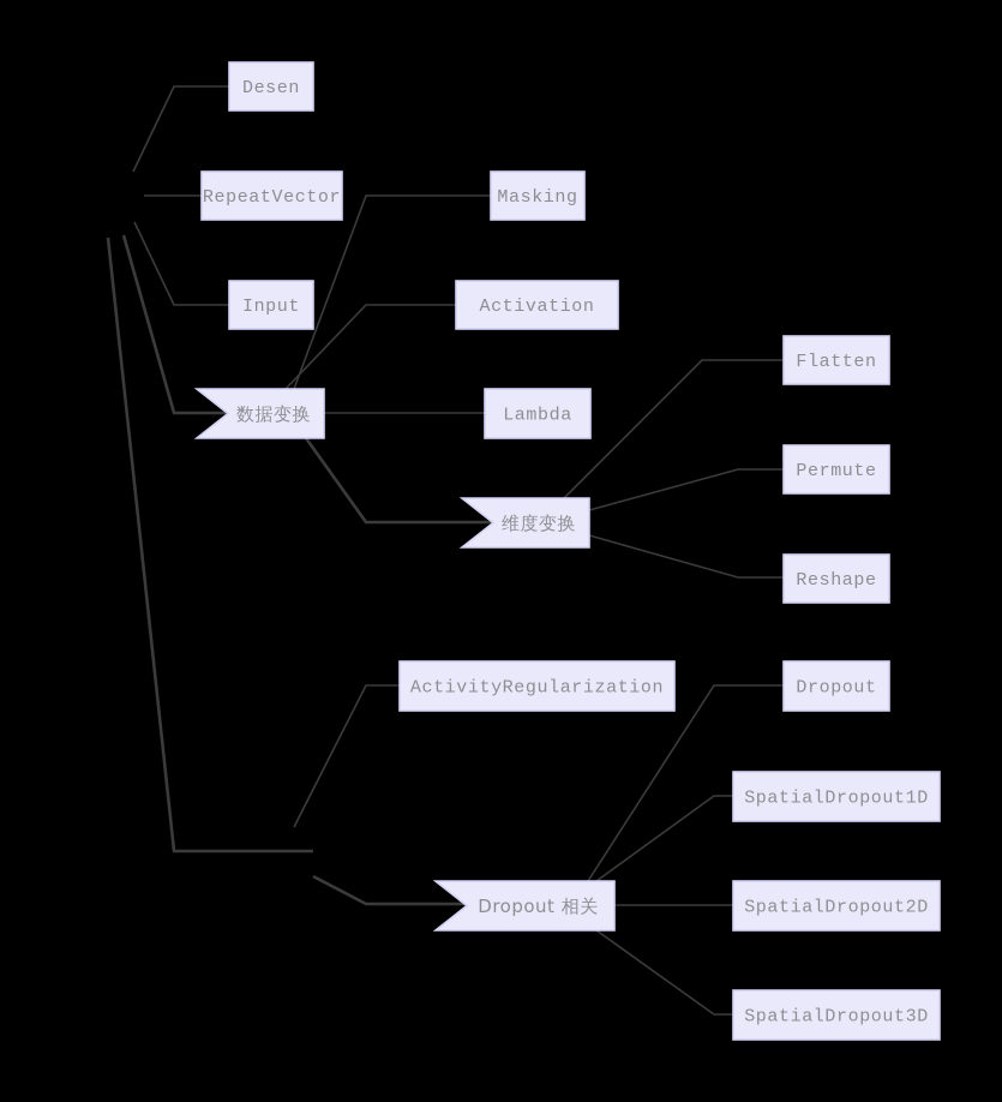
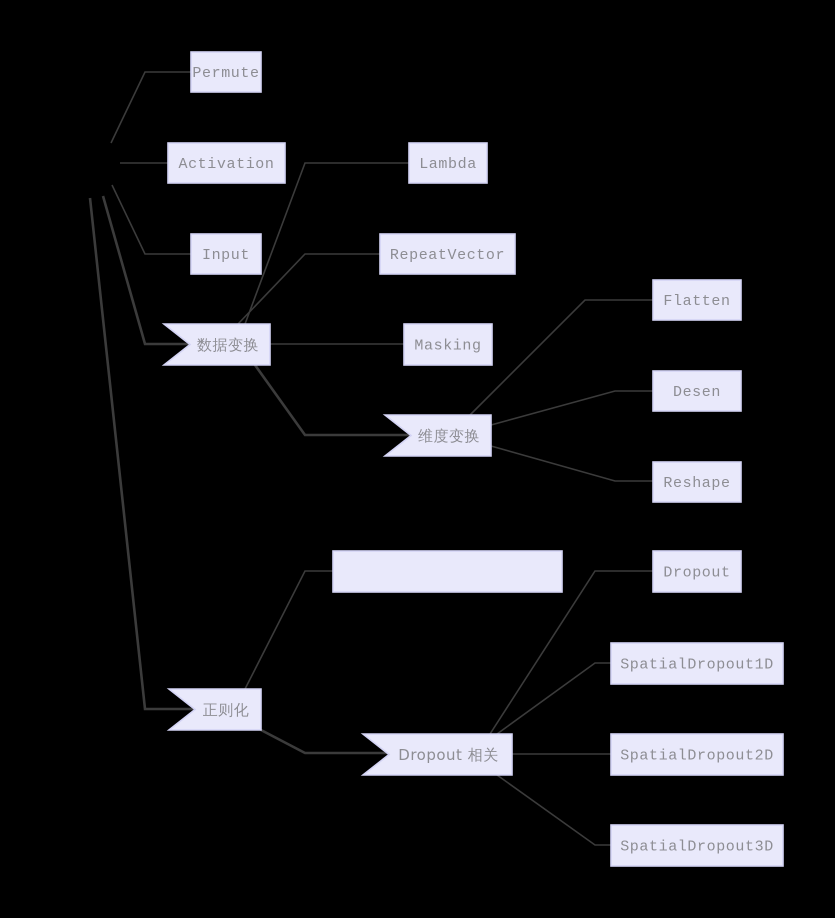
- Desen
+ Permute
- RepeatVector
+ Activation
  Input
  数据变换
+ 正则化
- Masking
+ Lambda
- Activation
+ RepeatVector
- Lambda
+ Masking
  维度变换
  Flatten
- Permute
+ Desen
  Reshape
- ActivityRegularization
  Dropout 相关
  Dropout
  SpatialDropout1D
  SpatialDropout2D
  SpatialDropout3D
